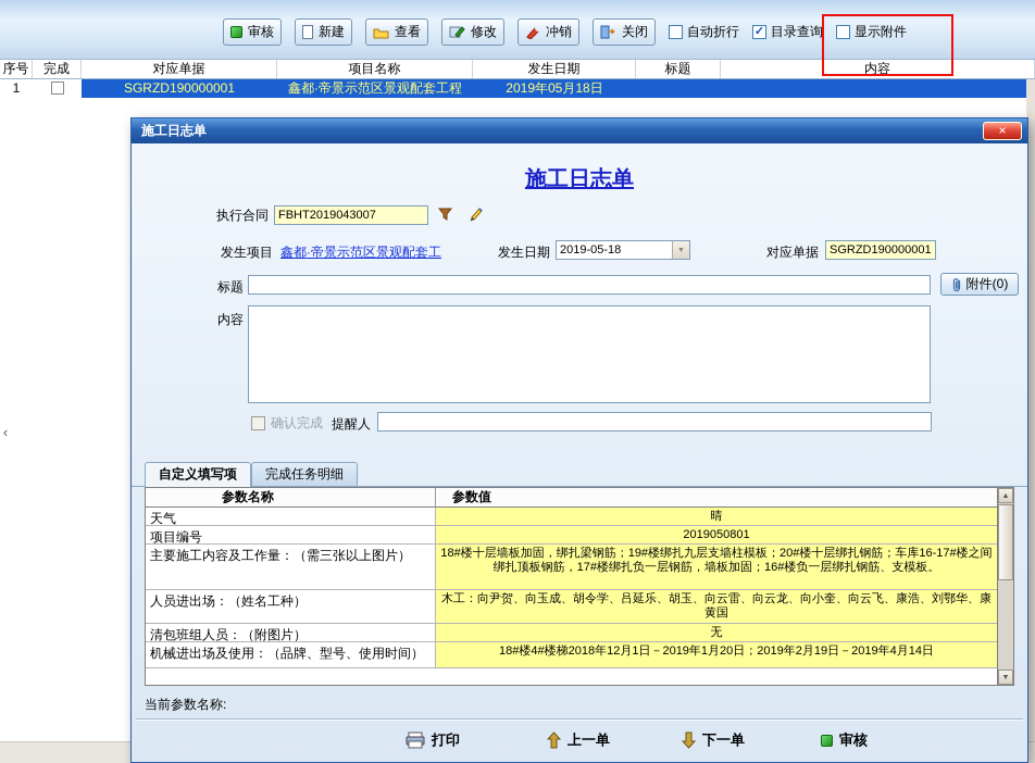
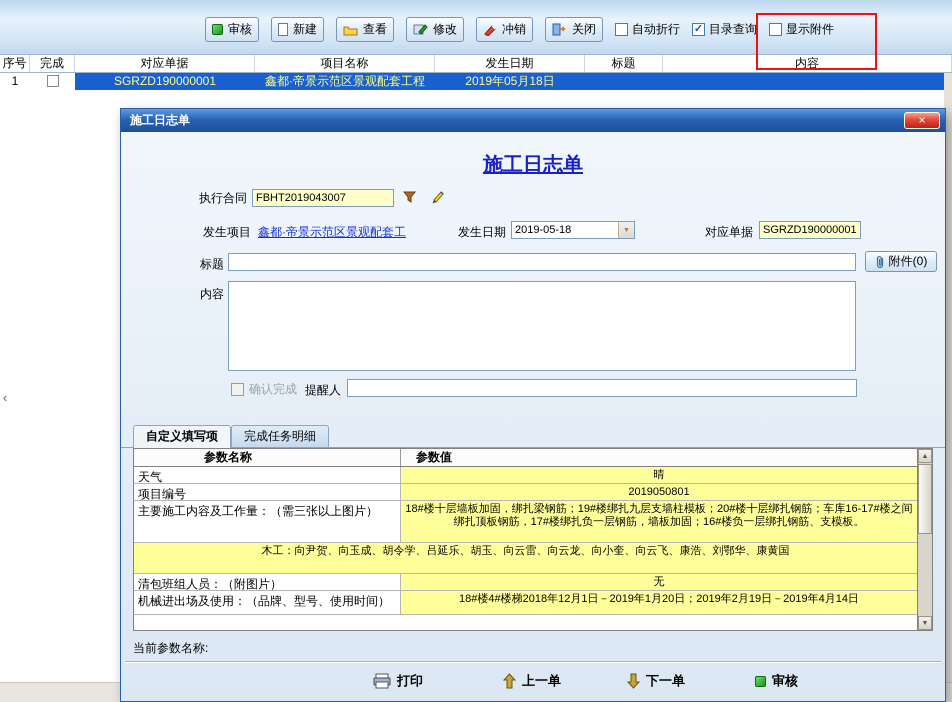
  审核
  新建
  查看
  修改
  冲销
  关闭
  自动折行
  ✓
  目录查询
  显示附件
  序号
  完成
  对应单据
  项目名称
  发生日期
  标题
  内容
  1
  SGRZD190000001
  鑫都·帝景示范区景观配套工程
  2019年05月18日
  ‹
  施工日志单
  ×
  施工日志单
  执行合同
  FBHT2019043007
  发生项目
  鑫都·帝景示范区景观配套工
  发生日期
  2019-05-18
  对应单据
  SGRZD190000001
  标题
  附件(0)
  内容
  确认完成
  提醒人
  自定义填写项
  完成任务明细
  参数名称
  参数值
  天气
  晴
  项目编号
  2019050801
  主要施工内容及工作量：（需三张以上图片）
  18#楼十层墙板加固，绑扎梁钢筋；19#楼绑扎九层支墙柱模板；20#楼十层绑扎钢筋；车库16-17#楼之间绑扎顶板钢筋，17#楼绑扎负一层钢筋，墙板加固；16#楼负一层绑扎钢筋、支模板。
- 人员进出场：（姓名工种）
  木工：向尹贺、向玉成、胡令学、吕延乐、胡玉、向云雷、向云龙、向小奎、向云飞、康浩、刘鄂华、康黄国
  清包班组人员：（附图片）
  无
  机械进出场及使用：（品牌、型号、使用时间）
  18#楼4#楼梯2018年12月1日－2019年1月20日；2019年2月19日－2019年4月14日
  当前参数名称:
  打印
  上一单
  下一单
  审核
